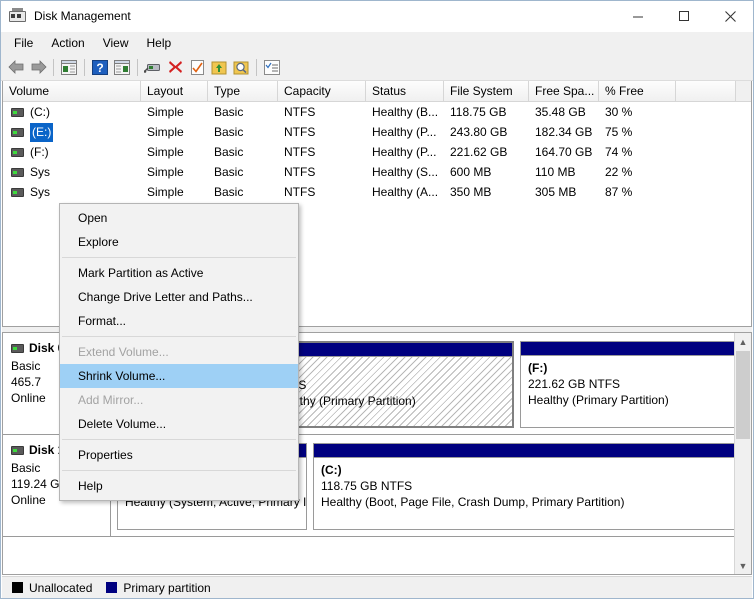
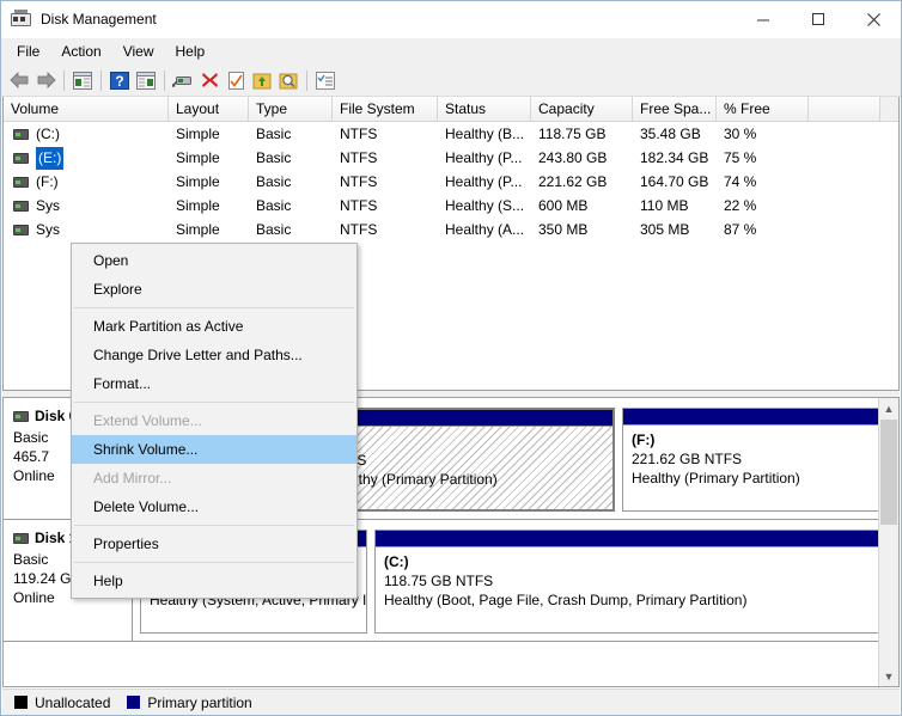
  Disk Management
  File
  Action
  View
  Help
  ?
  Volume
  Layout
  Type
- Capacity
+ File System
  Status
- File System
+ Capacity
  Free Spa...
  % Free
  (C:)
  Simple
  Basic
  NTFS
  Healthy (B...
  118.75 GB
  35.48 GB
  30 %
  (E:)
  Simple
  Basic
  NTFS
  Healthy (P...
  243.80 GB
  182.34 GB
  75 %
  (F:)
  Simple
  Basic
  NTFS
  Healthy (P...
  221.62 GB
  164.70 GB
  74 %
  Sys
  Simple
  Basic
  NTFS
  Healthy (S...
  600 MB
  110 MB
  22 %
  Sys
  Simple
  Basic
  NTFS
  Healthy (A...
  350 MB
  305 MB
  87 %
  Disk
  Basic
  465.7
  Online
  thy (Primary Partition)
  (F:)
  221.62 GB NTFS
  Healthy (Primary Partition)
  Disk
  Basic
  119.24 G
  Online
  Healthy (System, Active, Primary I
  (C:)
  118.75 GB NTFS
  Healthy (Boot, Page File, Crash Dump, Primary Partition)
  ▲
  ▼
  Unallocated
  Primary partition
  Open
  Explore
  Mark Partition as Active
  Change Drive Letter and Paths...
  Format...
  Extend Volume...
  Shrink Volume...
  Add Mirror...
  Delete Volume...
  Properties
  Help
